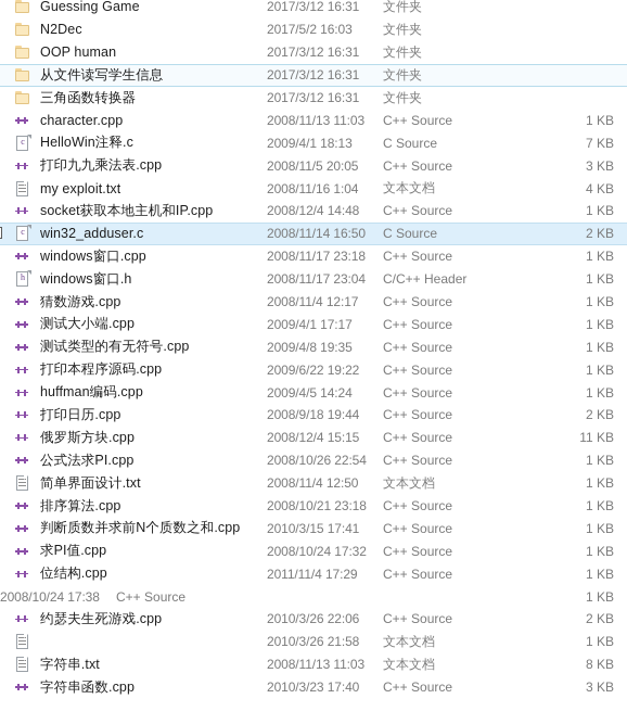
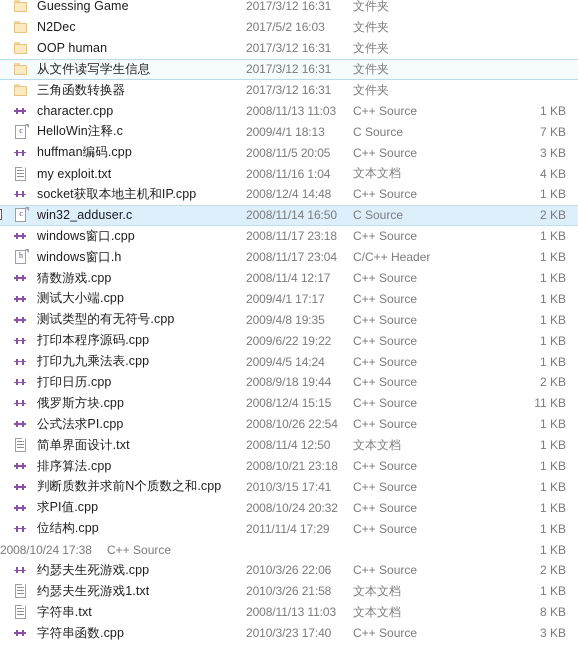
  Guessing Game
  2017/3/12 16:31
  文件夹
  N2Dec
  2017/5/2 16:03
  文件夹
  OOP human
  2017/3/12 16:31
  文件夹
  从文件读写学生信息
  2017/3/12 16:31
  文件夹
  三角函数转换器
  2017/3/12 16:31
  文件夹
  character.cpp
  2008/11/13 11:03
  C++ Source
  1 KB
  c
  HelloWin注释.c
  2009/4/1 18:13
  C Source
  7 KB
- 打印九九乘法表.cpp
+ huffman编码.cpp
  2008/11/5 20:05
  C++ Source
  3 KB
  my exploit.txt
  2008/11/16 1:04
  文本文档
  4 KB
  socket获取本地主机和IP.cpp
  2008/12/4 14:48
  C++ Source
  1 KB
  c
  win32_adduser.c
  2008/11/14 16:50
  C Source
  2 KB
  windows窗口.cpp
  2008/11/17 23:18
  C++ Source
  1 KB
  h
  windows窗口.h
  2008/11/17 23:04
  C/C++ Header
  1 KB
  猜数游戏.cpp
  2008/11/4 12:17
  C++ Source
  1 KB
  测试大小端.cpp
  2009/4/1 17:17
  C++ Source
  1 KB
  测试类型的有无符号.cpp
  2009/4/8 19:35
  C++ Source
  1 KB
  打印本程序源码.cpp
  2009/6/22 19:22
  C++ Source
  1 KB
- huffman编码.cpp
+ 打印九九乘法表.cpp
  2009/4/5 14:24
  C++ Source
  1 KB
  打印日历.cpp
  2008/9/18 19:44
  C++ Source
  2 KB
  俄罗斯方块.cpp
  2008/12/4 15:15
  C++ Source
  11 KB
  公式法求PI.cpp
  2008/10/26 22:54
  C++ Source
  1 KB
  简单界面设计.txt
  2008/11/4 12:50
  文本文档
  1 KB
  排序算法.cpp
  2008/10/21 23:18
  C++ Source
  1 KB
  判断质数并求前N个质数之和.cpp
  2010/3/15 17:41
  C++ Source
  1 KB
  求PI值.cpp
- 2008/10/24 17:32
+ 2008/10/24 20:32
  C++ Source
  1 KB
  位结构.cpp
  2011/11/4 17:29
  C++ Source
  1 KB
  2008/10/24 17:38
  C++ Source
  1 KB
  约瑟夫生死游戏.cpp
  2010/3/26 22:06
  C++ Source
  2 KB
+ 约瑟夫生死游戏1.txt
  2010/3/26 21:58
  文本文档
  1 KB
  字符串.txt
  2008/11/13 11:03
  文本文档
  8 KB
  字符串函数.cpp
  2010/3/23 17:40
  C++ Source
  3 KB
